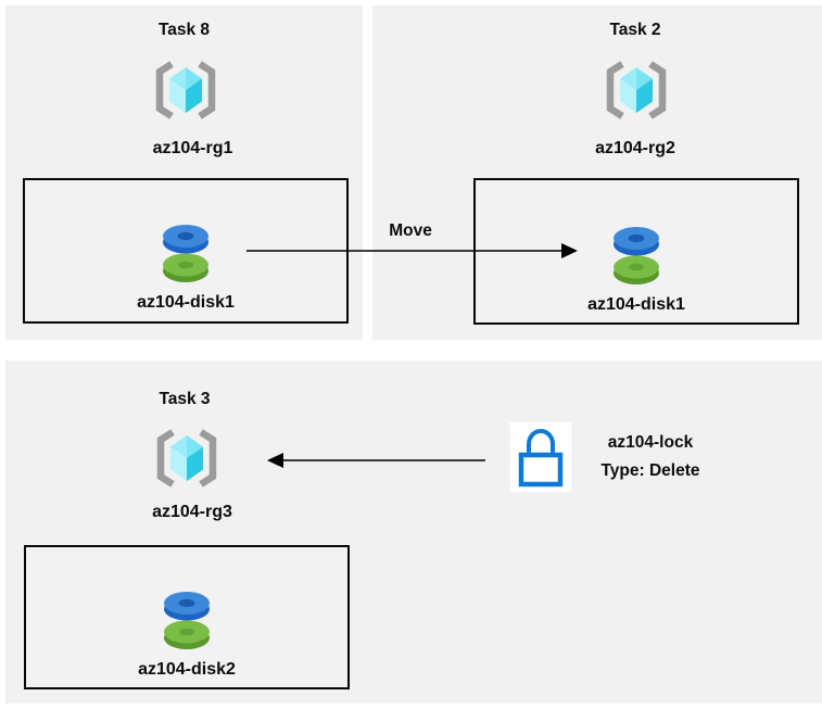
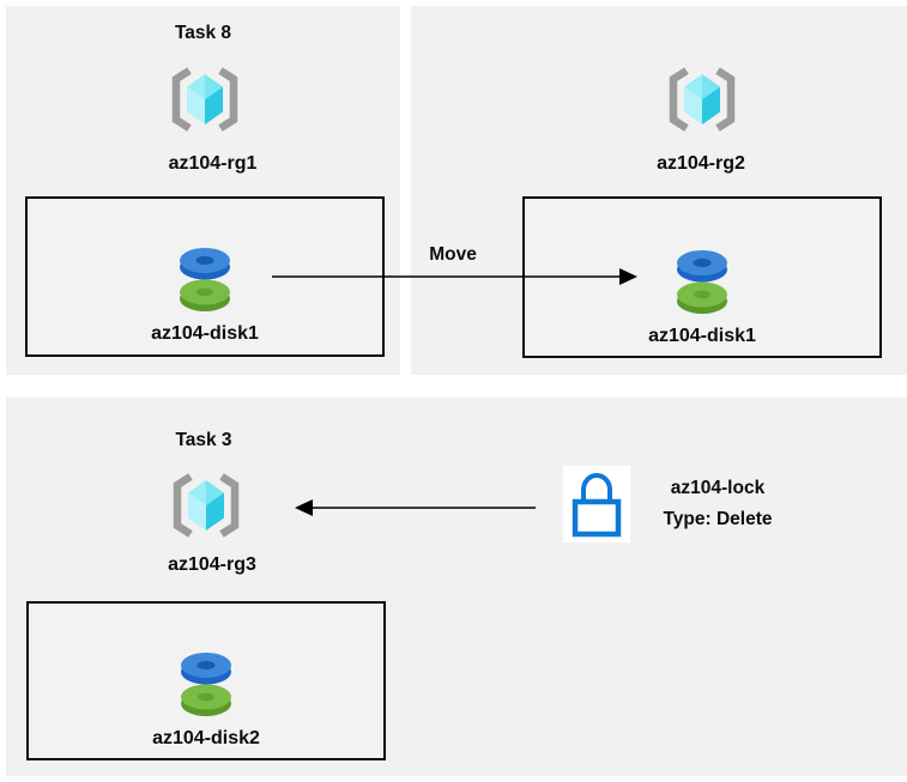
  Task 8
  az104-rg1
  az104-disk1
- Task 2
  az104-rg2
  az104-disk1
  Task 3
  az104-rg3
  az104-disk2
  az104-lock
  Type: Delete
  Move
